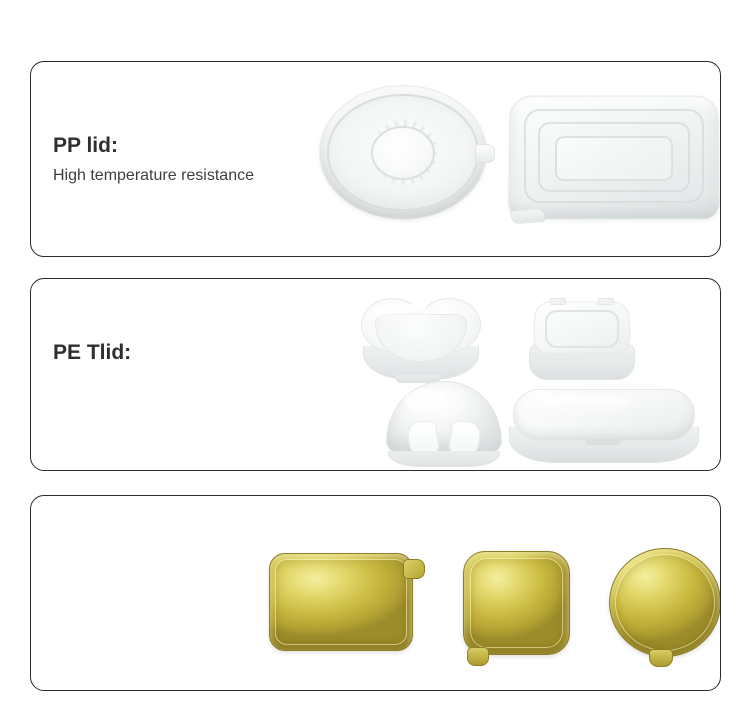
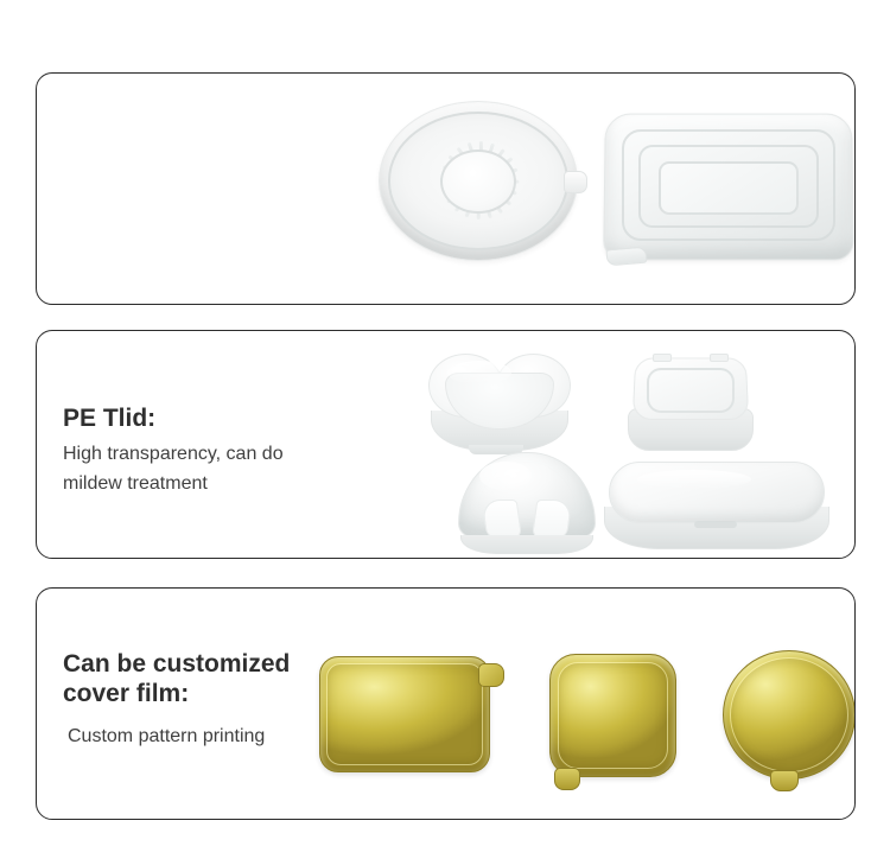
- PP lid:
- High temperature resistance
  PE Tlid:
+ High transparency, can do
+ mildew treatment
+ Can be customized
+ cover film:
+ Custom pattern printing
